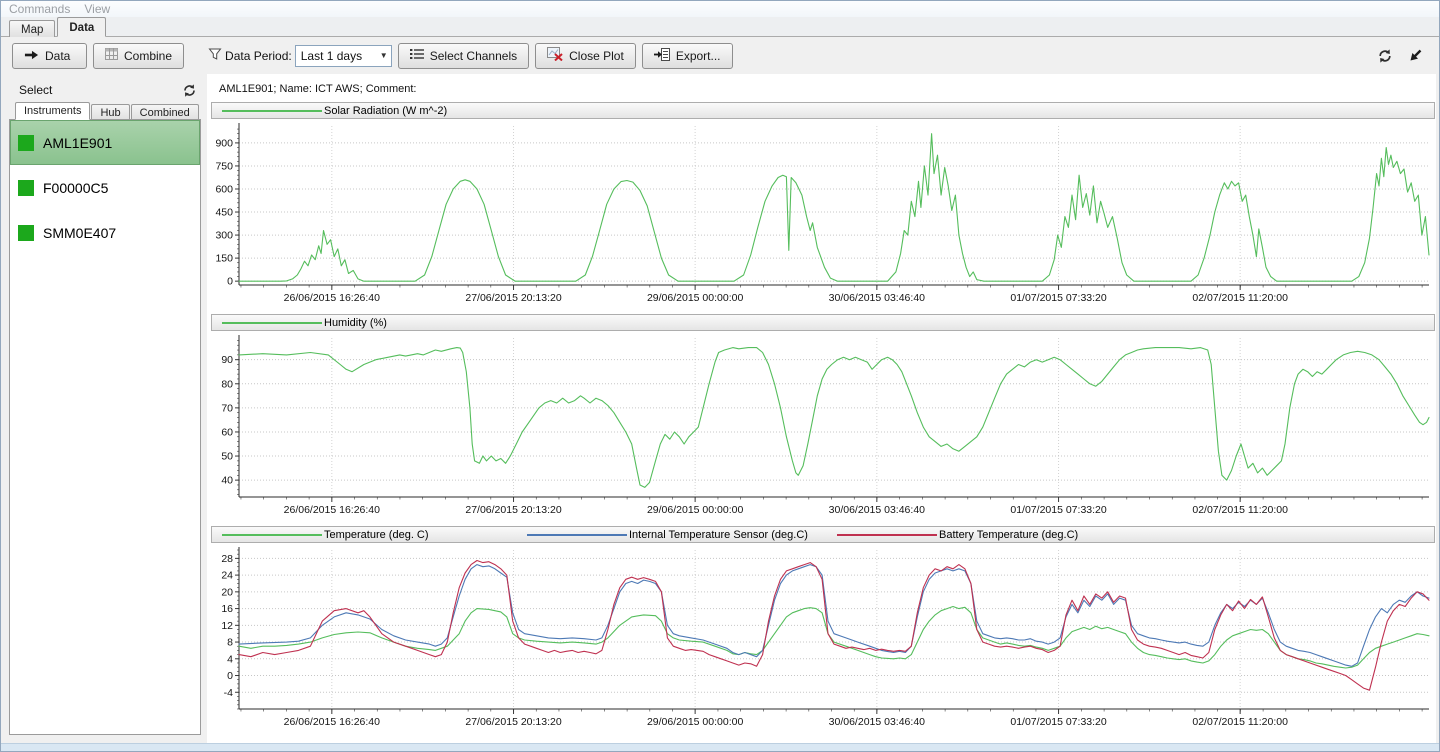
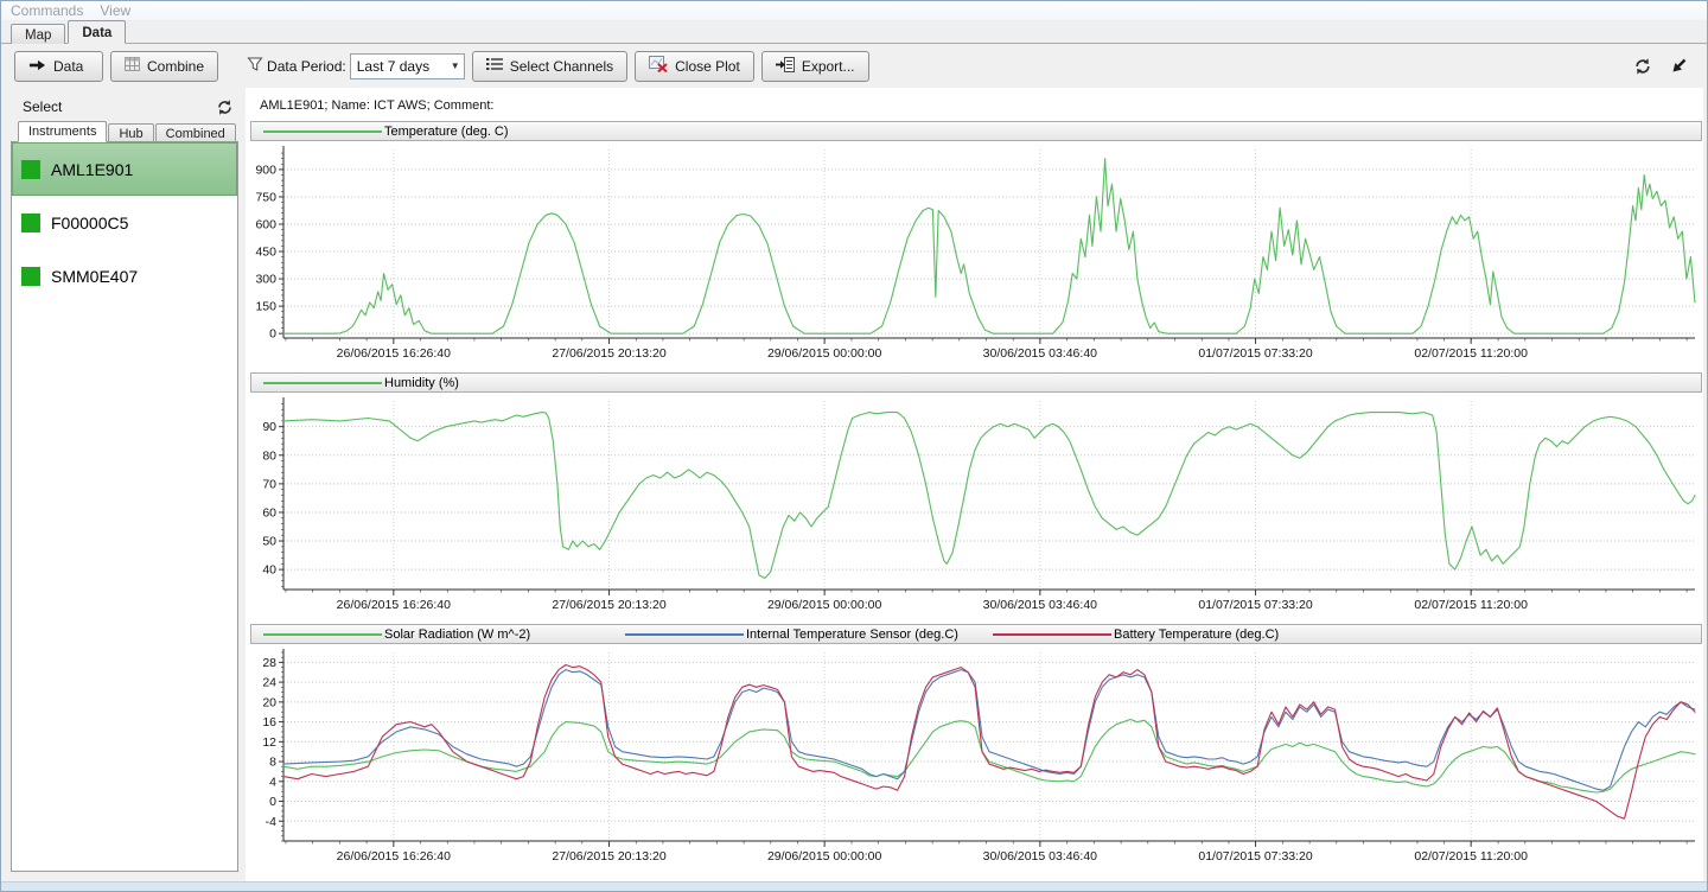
  Commands
  View
  Map
  Data
  Data
  Combine
  Data Period:
- Last 1 days
+ Last 7 days
  ▼
  Select Channels
  Close Plot
  Export...
  Select
  Instruments
  Hub
  Combined
  AML1E901
  F00000C5
  SMM0E407
  AML1E901; Name: ICT AWS; Comment:
- Solar Radiation (W m^-2)
+ Temperature (deg. C)
  0
  150
  300
  450
  600
  750
  900
  26/06/2015 16:26:40
  27/06/2015 20:13:20
  29/06/2015 00:00:00
  30/06/2015 03:46:40
  01/07/2015 07:33:20
  02/07/2015 11:20:00
  Humidity (%)
  40
  50
  60
  70
  80
  90
  26/06/2015 16:26:40
  27/06/2015 20:13:20
  29/06/2015 00:00:00
  30/06/2015 03:46:40
  01/07/2015 07:33:20
  02/07/2015 11:20:00
- Temperature (deg. C)
+ Solar Radiation (W m^-2)
  Internal Temperature Sensor (deg.C)
  Battery Temperature (deg.C)
  -4
  0
  4
  8
  12
  16
  20
  24
  28
  26/06/2015 16:26:40
  27/06/2015 20:13:20
  29/06/2015 00:00:00
  30/06/2015 03:46:40
  01/07/2015 07:33:20
  02/07/2015 11:20:00
